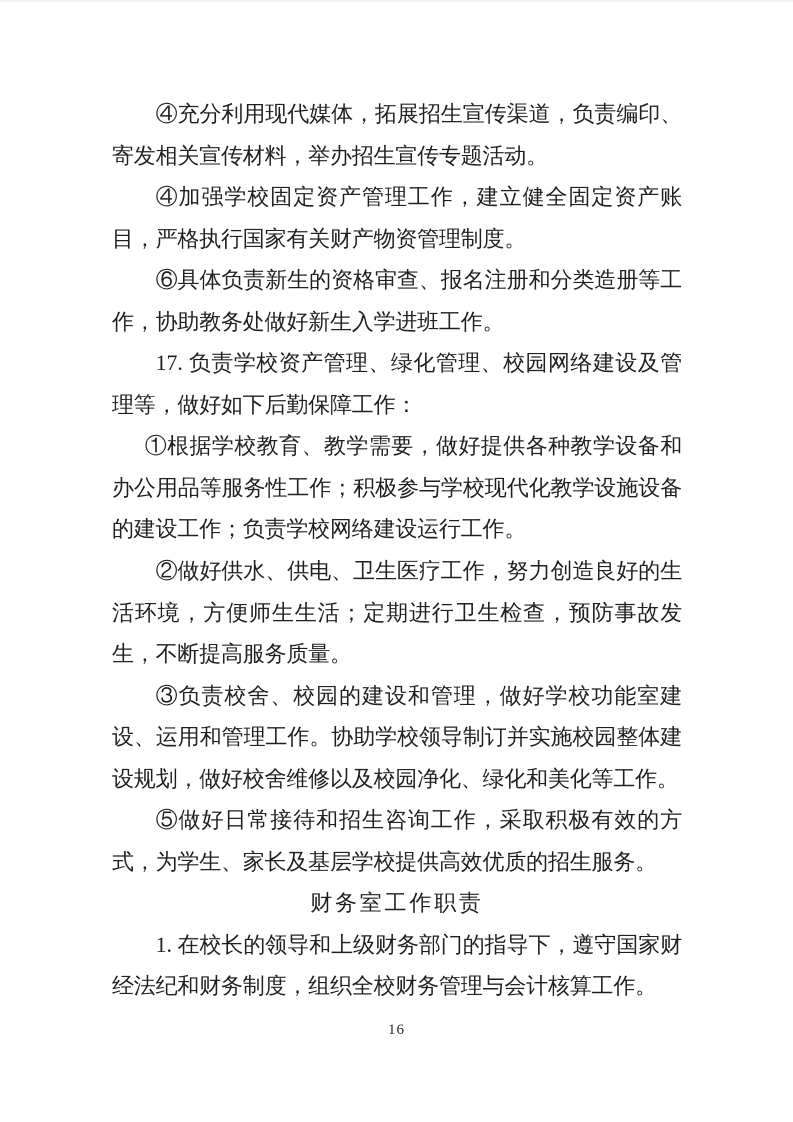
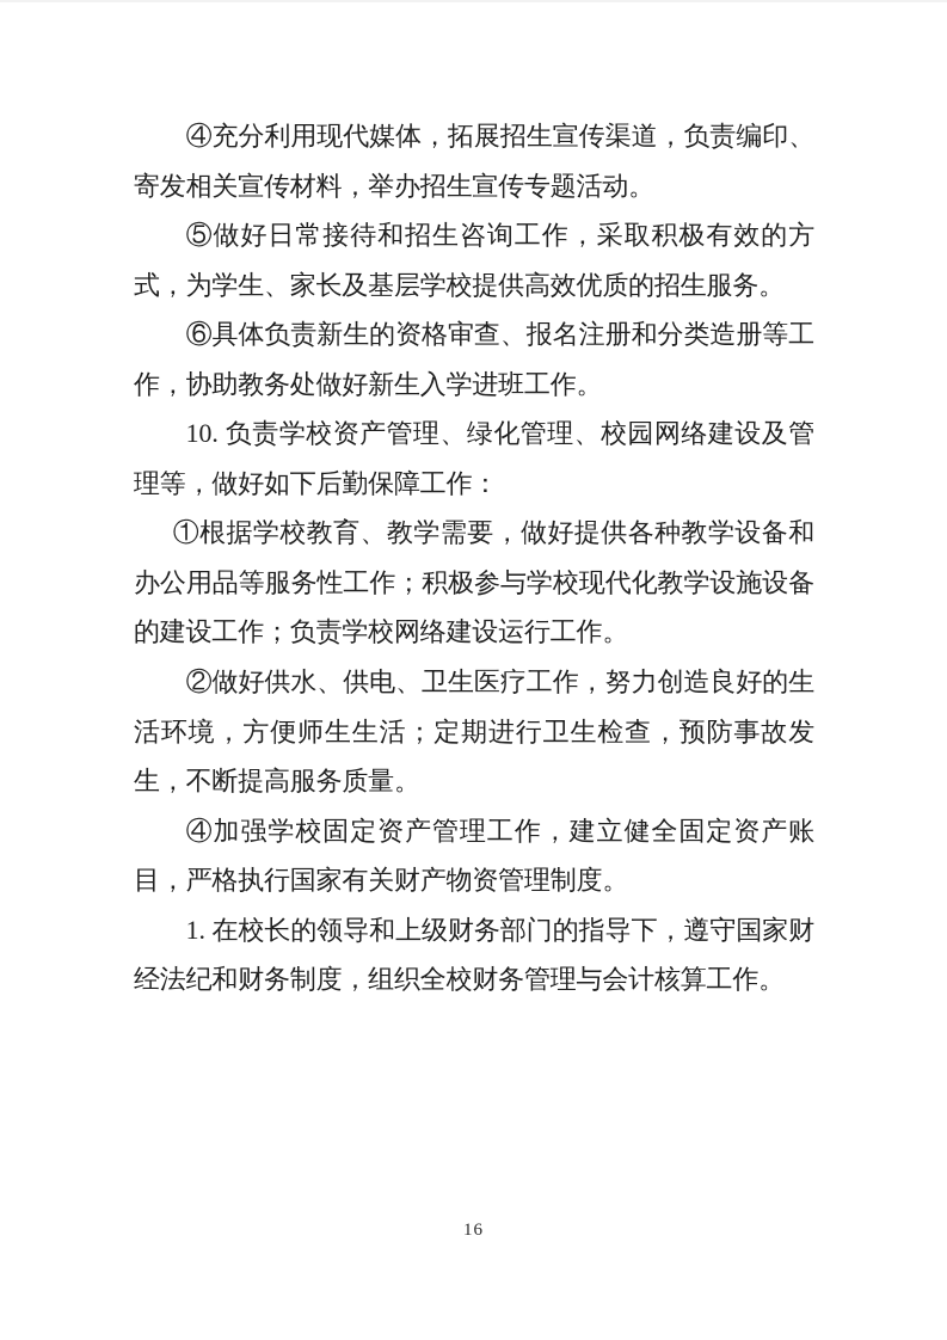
  ④充分利用现代媒体，拓展招生宣传渠道，负责编印、寄发相关宣传材料，举办招生宣传专题活动。
- ④加强学校固定资产管理工作，建立健全固定资产账目，严格执行国家有关财产物资管理制度。
+ ⑤做好日常接待和招生咨询工作，采取积极有效的方式，为学生、家长及基层学校提供高效优质的招生服务。
  ⑥具体负责新生的资格审查、报名注册和分类造册等工作，协助教务处做好新生入学进班工作。
- 17. 负责学校资产管理、绿化管理、校园网络建设及管理等，做好如下后勤保障工作：
+ 10. 负责学校资产管理、绿化管理、校园网络建设及管理等，做好如下后勤保障工作：
  ①根据学校教育、教学需要，做好提供各种教学设备和办公用品等服务性工作；积极参与学校现代化教学设施设备的建设工作；负责学校网络建设运行工作。
  ②做好供水、供电、卫生医疗工作，努力创造良好的生活环境，方便师生生活；定期进行卫生检查，预防事故发生，不断提高服务质量。
- ③负责校舍、校园的建设和管理，做好学校功能室建设、运用和管理工作。协助学校领导制订并实施校园整体建设规划，做好校舍维修以及校园净化、绿化和美化等工作。
- ⑤做好日常接待和招生咨询工作，采取积极有效的方式，为学生、家长及基层学校提供高效优质的招生服务。
+ ④加强学校固定资产管理工作，建立健全固定资产账目，严格执行国家有关财产物资管理制度。
- 财务室工作职责
  1. 在校长的领导和上级财务部门的指导下，遵守国家财经法纪和财务制度，组织全校财务管理与会计核算工作。
  16
